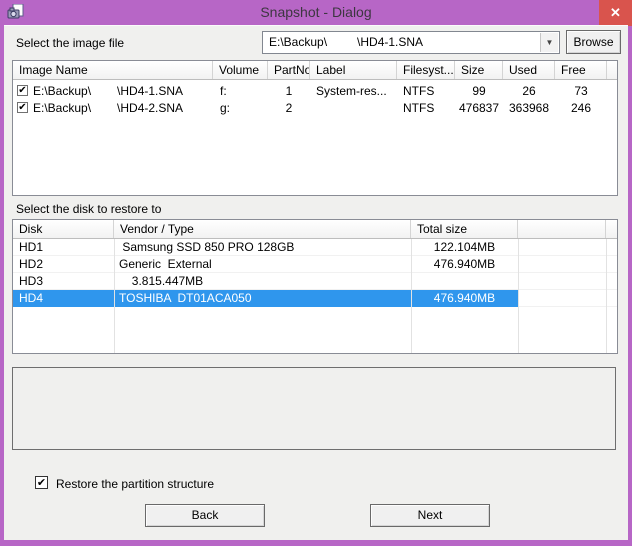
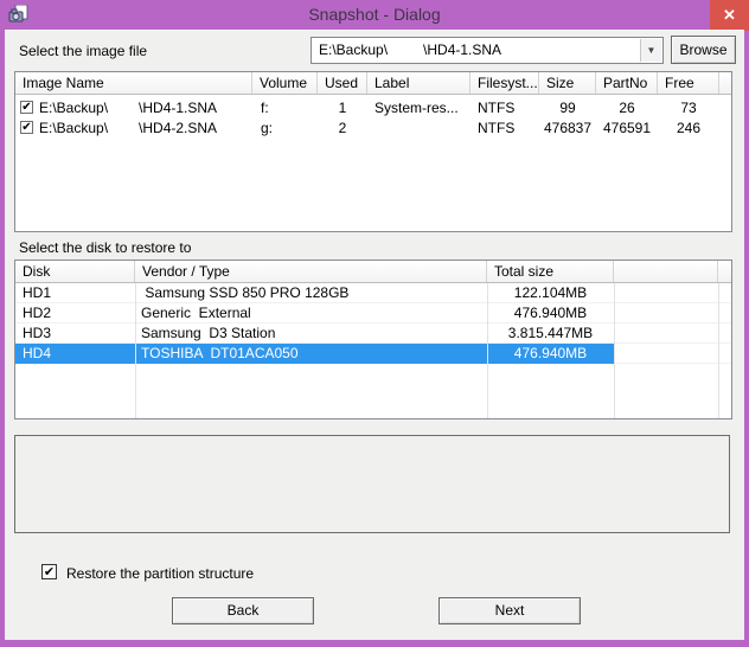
  Snapshot - Dialog
  ✕
  Select the image file
  E:\Backup\ \HD4-1.SNA
  ▼
  Browse
  Image Name
  Volume
- PartNo
+ Used
  Label
  Filesyst...
  Size
- Used
+ PartNo
  Free
  ✔
  E:\Backup\
  \HD4-1.SNA
  f:
  1
  System-res...
  NTFS
  99
  26
  73
  ✔
  E:\Backup\
  \HD4-2.SNA
  g:
  2
  NTFS
  476837
- 363968
+ 476591
  246
  Select the disk to restore to
  Disk
  Vendor / Type
  Total size
  HD1
  Samsung SSD 850 PRO 128GB
  122.104MB
  HD2
  Generic External
  476.940MB
  HD3
+ Samsung D3 Station
  3.815.447MB
  HD4
  TOSHIBA DT01ACA050
  476.940MB
  ✔
  Restore the partition structure
  Back
  Next
